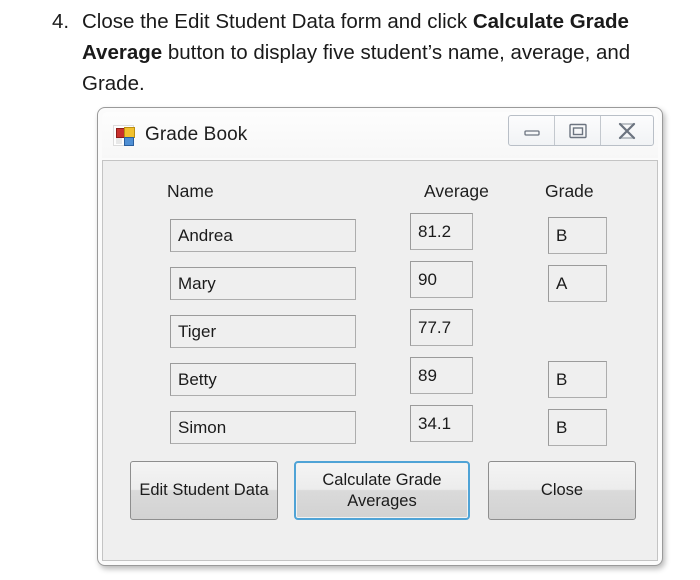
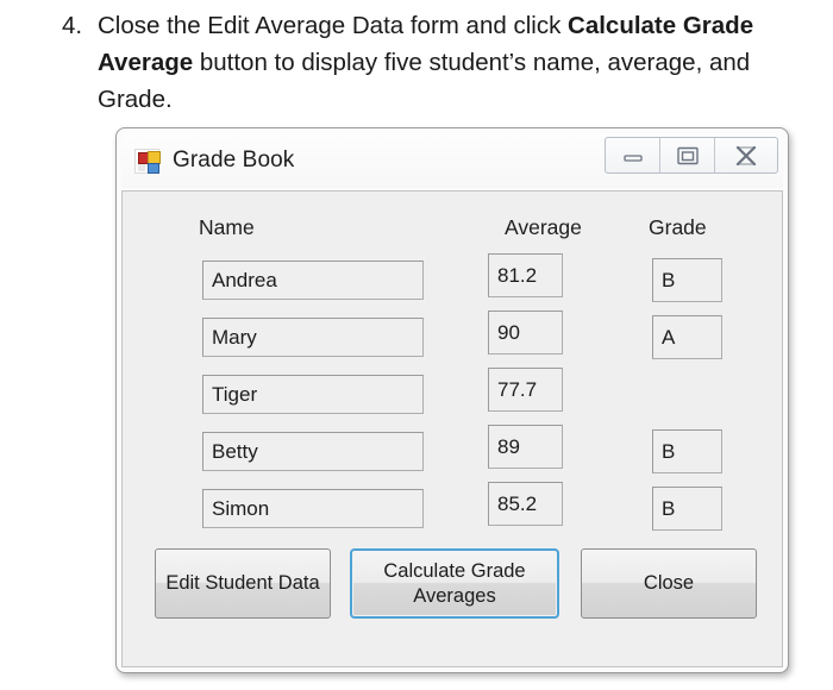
  4.
- Close the Edit Student Data form and click Calculate Grade Average button to display five student’s name, average, and Grade.
+ Close the Edit Average Data form and click Calculate Grade Average button to display five student’s name, average, and Grade.
  Grade Book
  Name
  Average
  Grade
  Andrea
  81.2
  B
  Mary
  90
  A
  Tiger
  77.7
  Betty
  89
  B
  Simon
- 34.1
+ 85.2
  B
  Edit Student Data
  Calculate Grade Averages
  Close
